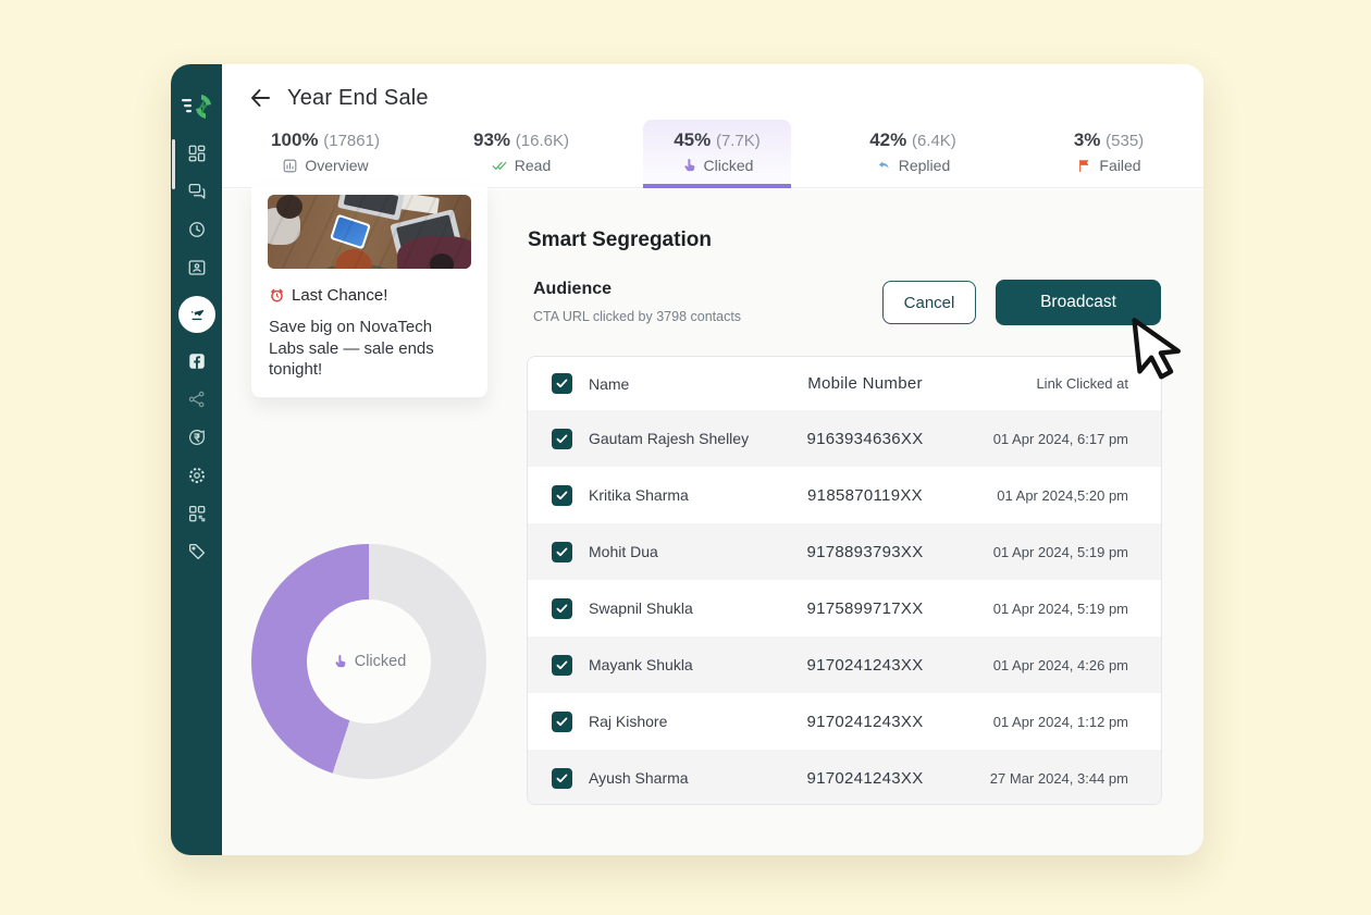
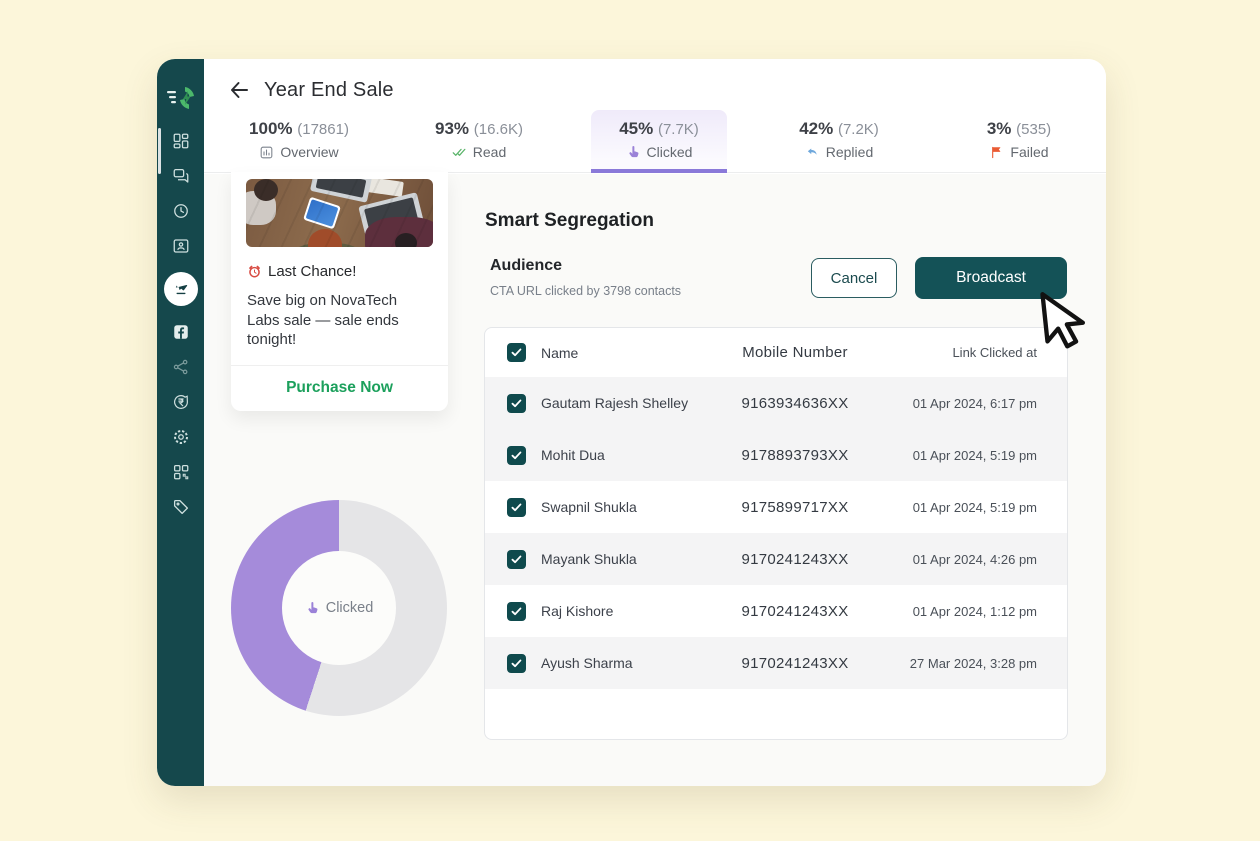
  Year End Sale
  100% (17861)
  Overview
  93% (16.6K)
  Read
  45% (7.7K)
  Clicked
- 42% (6.4K)
+ 42% (7.2K)
  Replied
  3% (535)
  Failed
  Last Chance!
  Save big on NovaTech Labs sale — sale ends tonight!
+ Purchase Now
  Clicked
  Smart Segregation
  Audience
  CTA URL clicked by 3798 contacts
  Cancel
  Broadcast
  Name
  Mobile Number
  Link Clicked at
  Gautam Rajesh Shelley
  9163934636XX
  01 Apr 2024, 6:17 pm
- Kritika Sharma
- 9185870119XX
- 01 Apr 2024,5:20 pm
  Mohit Dua
  9178893793XX
  01 Apr 2024, 5:19 pm
  Swapnil Shukla
  9175899717XX
  01 Apr 2024, 5:19 pm
  Mayank Shukla
  9170241243XX
  01 Apr 2024, 4:26 pm
  Raj Kishore
  9170241243XX
  01 Apr 2024, 1:12 pm
  Ayush Sharma
  9170241243XX
- 27 Mar 2024, 3:44 pm
+ 27 Mar 2024, 3:28 pm
